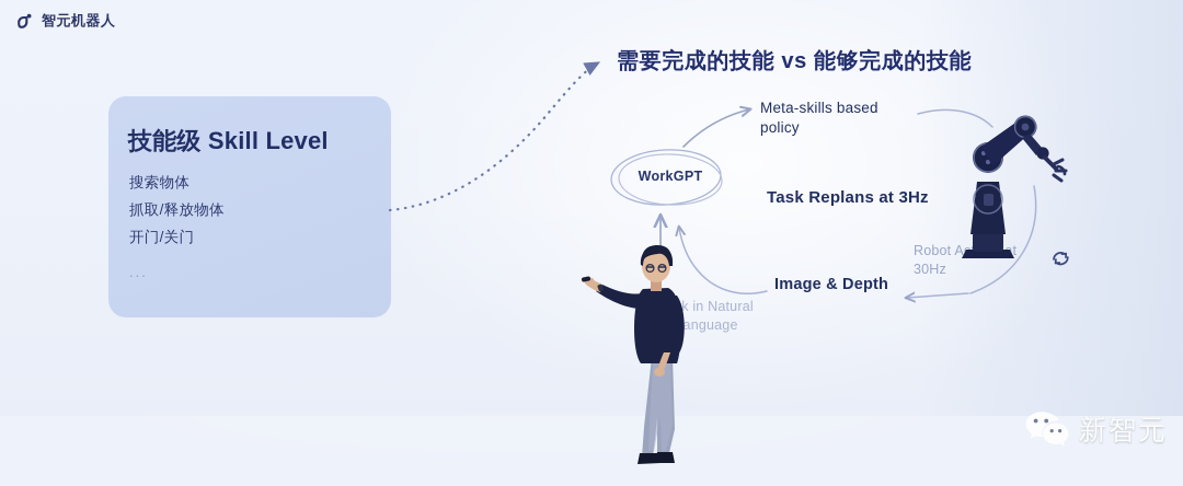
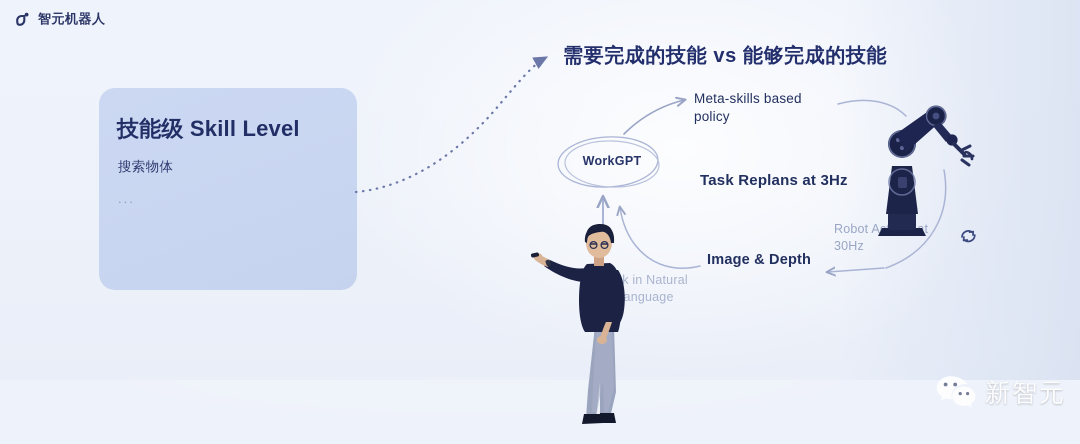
  智元机器人
  技能级 Skill Level
  搜索物体
- 抓取/释放物体
- 开门/关门
  ...
  需要完成的技能 vs 能够完成的技能
  WorkGPT
  Meta-skills based policy
  Task Replans at 3Hz
  Image & Depth
  k in Natural anguage
  新智元
